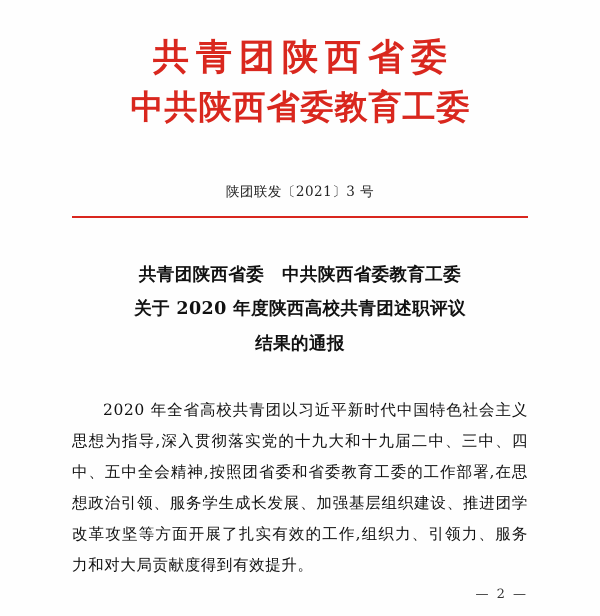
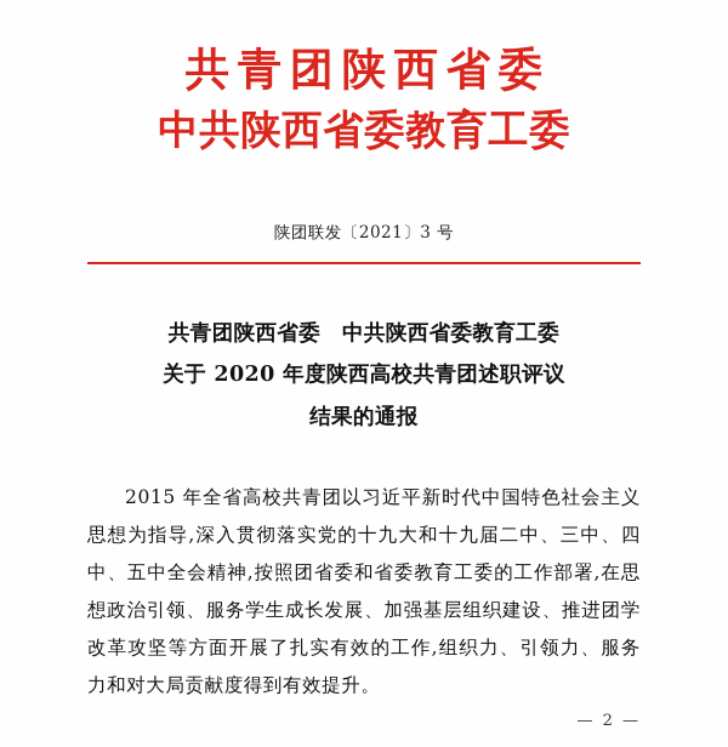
  共青团陕西省委
  中共陕西省委教育工委
  陕团联发〔2021〕3 号
  共青团陕西省委 中共陕西省委教育工委
  关于 2020 年度陕西高校共青团述职评议
  结果的通报
- 2020 年全省高校共青团以习近平新时代中国特色社会主义思想为指导,深入贯彻落实党的十九大和十九届二中、三中、四中、五中全会精神,按照团省委和省委教育工委的工作部署,在思想政治引领、服务学生成长发展、加强基层组织建设、推进团学改革攻坚等方面开展了扎实有效的工作,组织力、引领力、服务力和对大局贡献度得到有效提升。
+ 2015 年全省高校共青团以习近平新时代中国特色社会主义思想为指导,深入贯彻落实党的十九大和十九届二中、三中、四中、五中全会精神,按照团省委和省委教育工委的工作部署,在思想政治引领、服务学生成长发展、加强基层组织建设、推进团学改革攻坚等方面开展了扎实有效的工作,组织力、引领力、服务力和对大局贡献度得到有效提升。
  — 2 —
